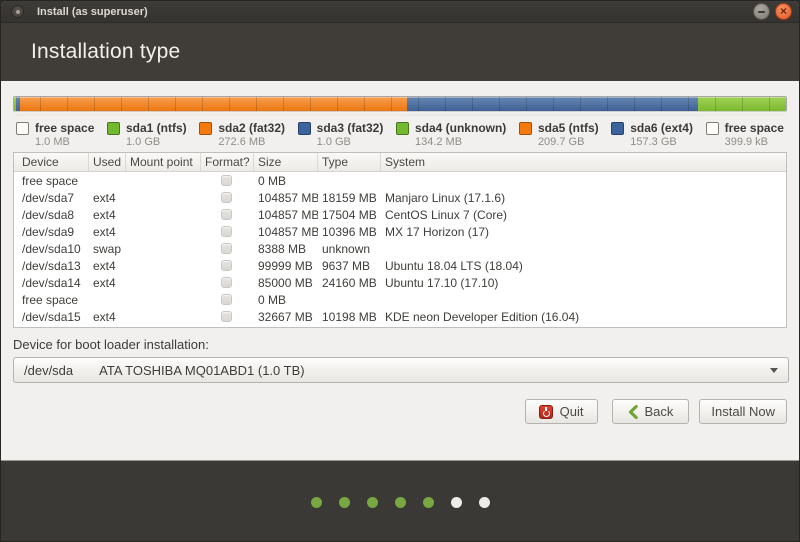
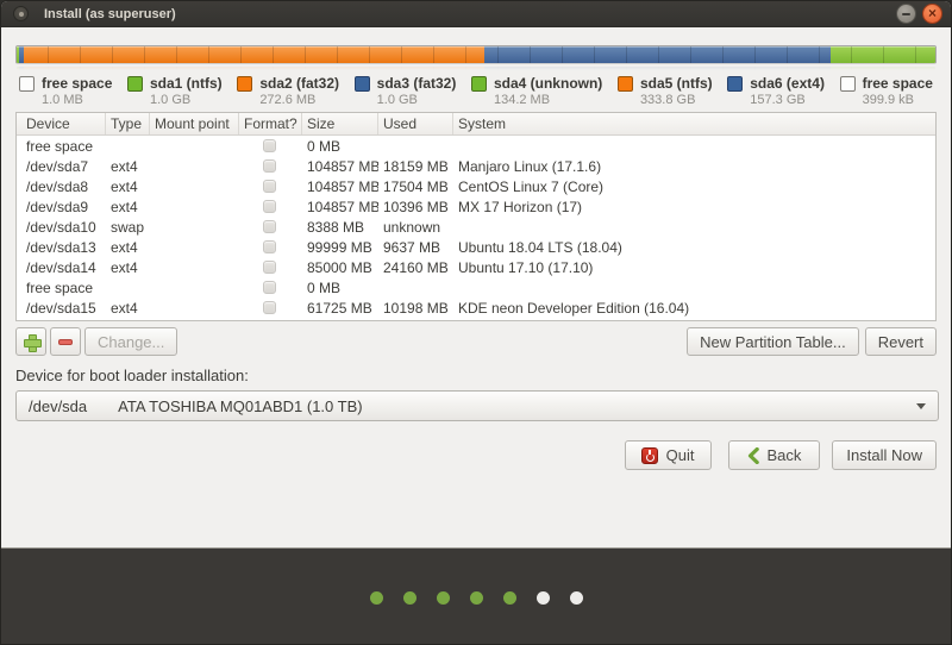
  Install (as superuser)
  ×
- Installation type
  free space
  1.0 MB
  sda1 (ntfs)
  1.0 GB
  sda2 (fat32)
  272.6 MB
  sda3 (fat32)
  1.0 GB
  sda4 (unknown)
  134.2 MB
  sda5 (ntfs)
- 209.7 GB
+ 333.8 GB
  sda6 (ext4)
  157.3 GB
  free space
  399.9 kB
  Device
- Used
+ Type
  Mount point
  Format?
  Size
- Type
+ Used
  System
  free space
  0 MB
  /dev/sda7
  ext4
  104857 MB
  18159 MB
  Manjaro Linux (17.1.6)
  /dev/sda8
  ext4
  104857 MB
  17504 MB
  CentOS Linux 7 (Core)
  /dev/sda9
  ext4
  104857 MB
  10396 MB
  MX 17 Horizon (17)
  /dev/sda10
  swap
  8388 MB
  unknown
  /dev/sda13
  ext4
  99999 MB
  9637 MB
  Ubuntu 18.04 LTS (18.04)
  /dev/sda14
  ext4
  85000 MB
  24160 MB
  Ubuntu 17.10 (17.10)
  free space
  0 MB
  /dev/sda15
  ext4
- 32667 MB
+ 61725 MB
  10198 MB
  KDE neon Developer Edition (16.04)
+ Change...
+ New Partition Table...
+ Revert
  Device for boot loader installation:
  /dev/sda
  ATA TOSHIBA MQ01ABD1 (1.0 TB)
  Quit
  Back
  Install Now
